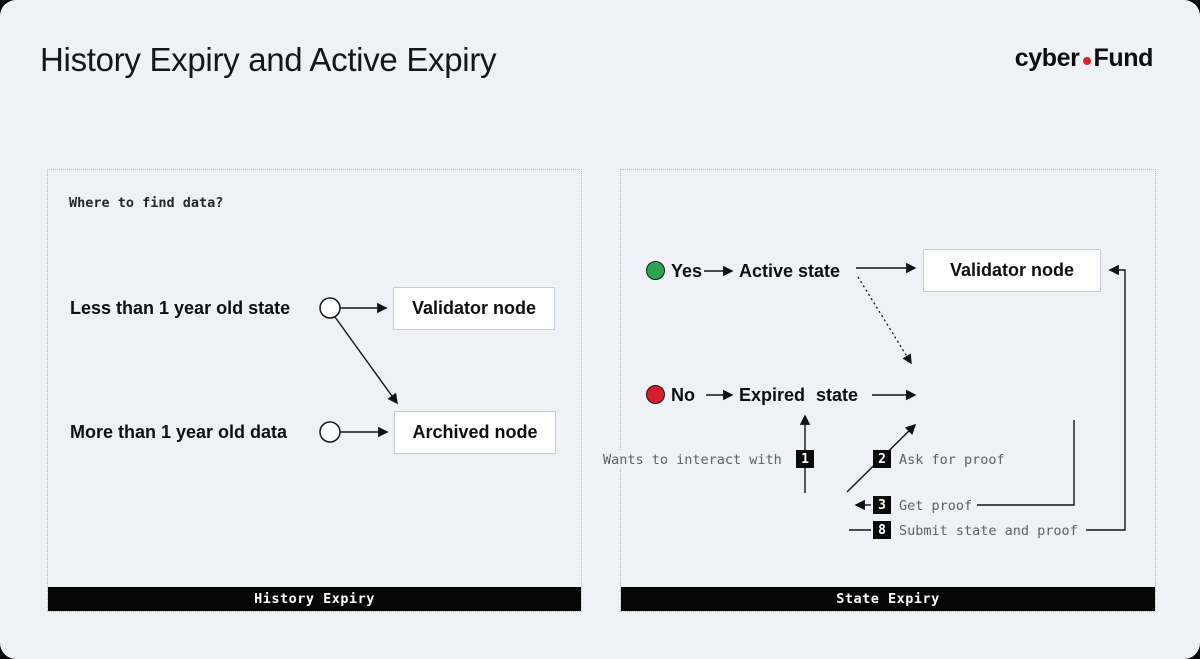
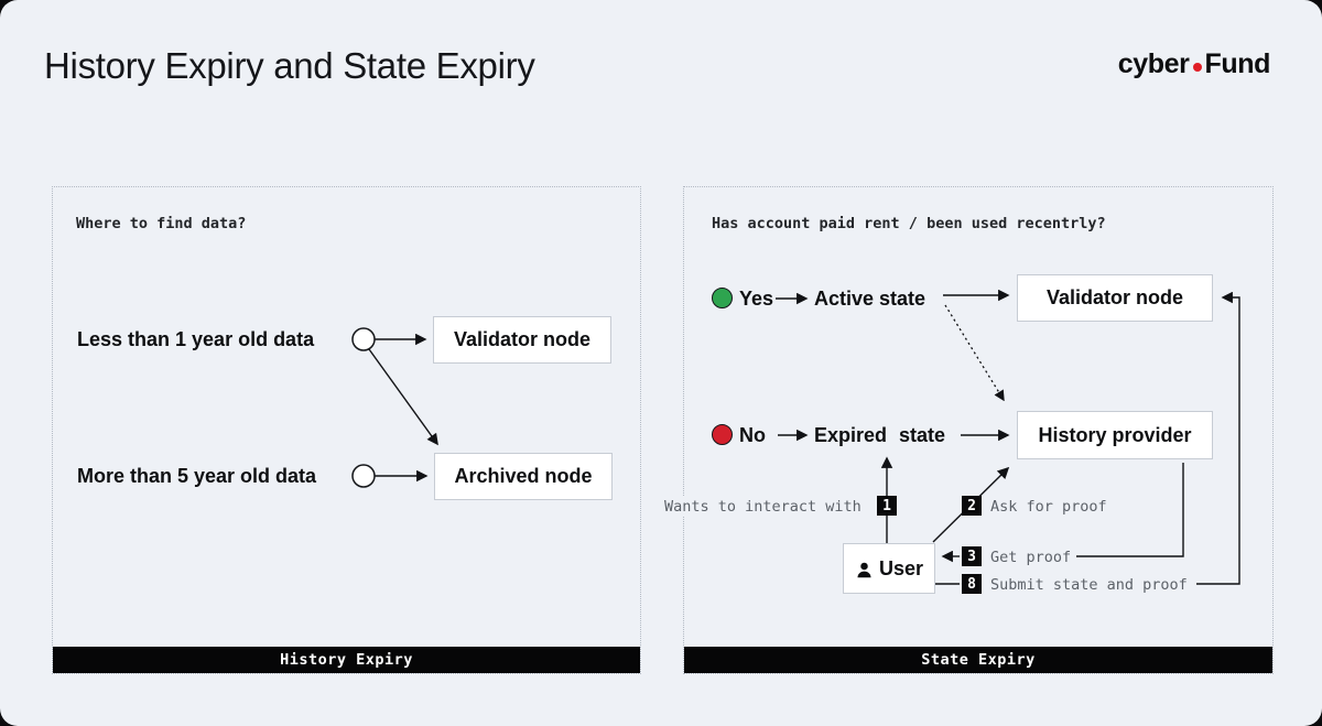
- History Expiry and Active Expiry
+ History Expiry and State Expiry
  cyber
  Fund
  History Expiry
  State Expiry
  Where to find data?
- Less than 1 year old state
+ Less than 1 year old data
- More than 1 year old data
+ More than 5 year old data
  Validator node
  Archived node
+ Has account paid rent / been used recentrly?
  Yes
  Active state
  Validator node
  No
  Expired state
+ History provider
  Wants to interact with
  1
  2
  Ask for proof
  3
  Get proof
  8
  Submit state and proof
+ User
